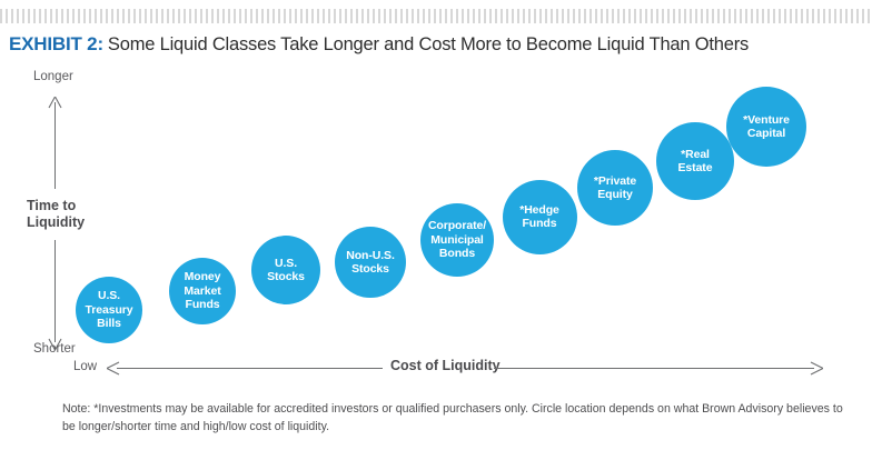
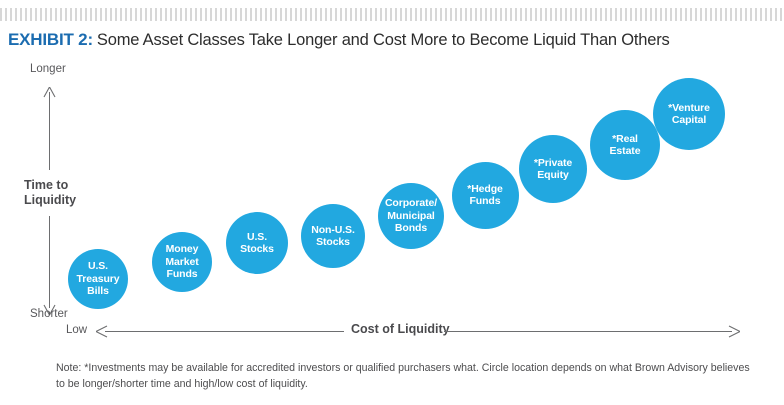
- EXHIBIT 2: Some Liquid Classes Take Longer and Cost More to Become Liquid Than Others
+ EXHIBIT 2: Some Asset Classes Take Longer and Cost More to Become Liquid Than Others
  Longer
  Time to
  Liquidity
  Shorter
  Low
  Cost of Liquidity
  U.S.
  Treasury
  Bills
  Money
  Market
  Funds
  U.S.
  Stocks
  Non-U.S.
  Stocks
  Corporate/
  Municipal
  Bonds
  *Hedge
  Funds
  *Private
  Equity
  *Real
  Estate
  *Venture
  Capital
- Note: *Investments may be available for accredited investors or qualified purchasers only. Circle location depends on what Brown Advisory believes to be longer/shorter time and high/low cost of liquidity.
+ Note: *Investments may be available for accredited investors or qualified purchasers what. Circle location depends on what Brown Advisory believes to be longer/shorter time and high/low cost of liquidity.
